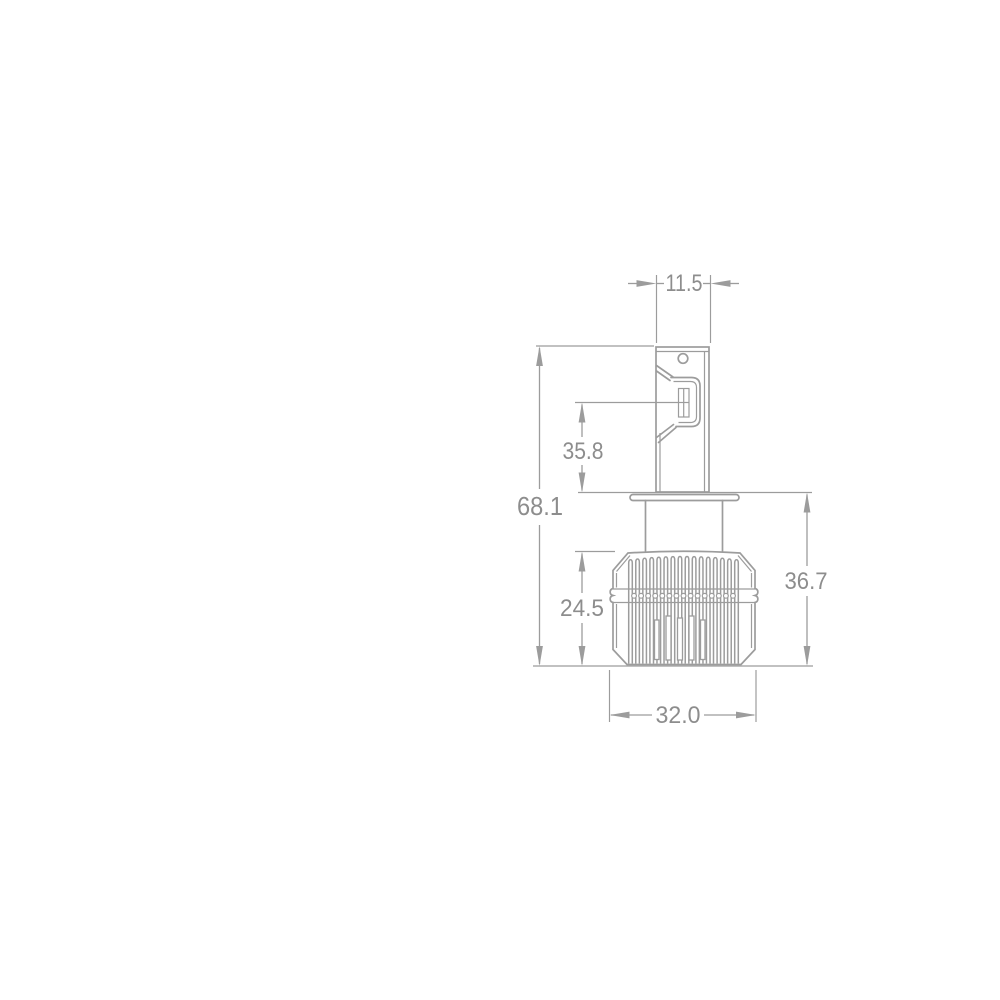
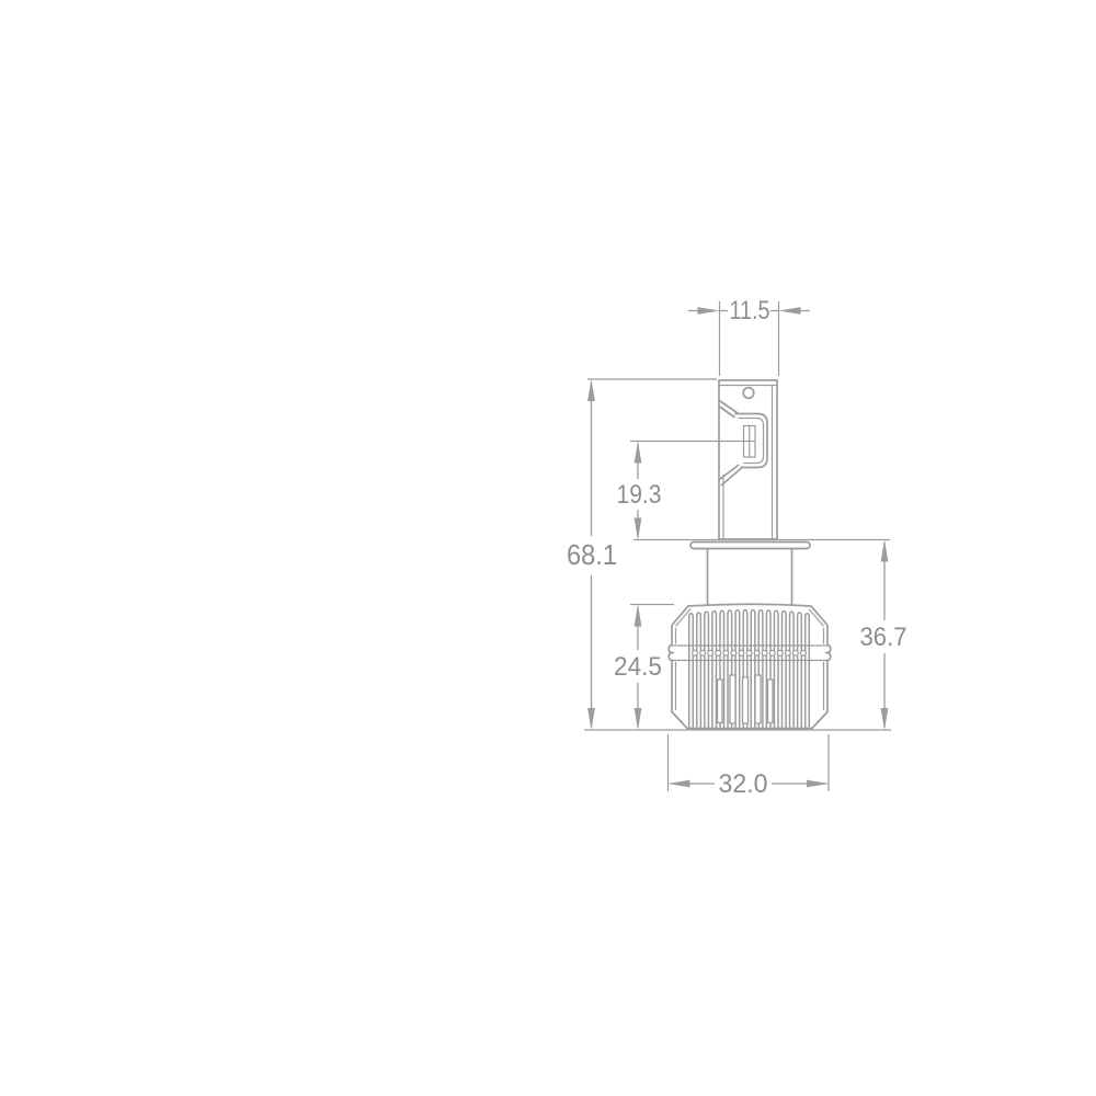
  11.5
  68.1
- 35.8
+ 19.3
  24.5
  36.7
  32.0
